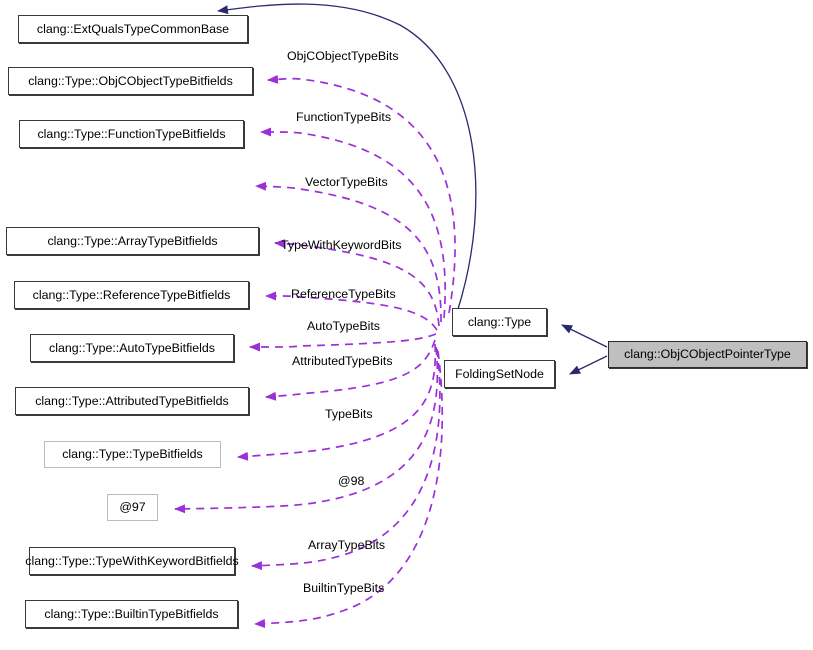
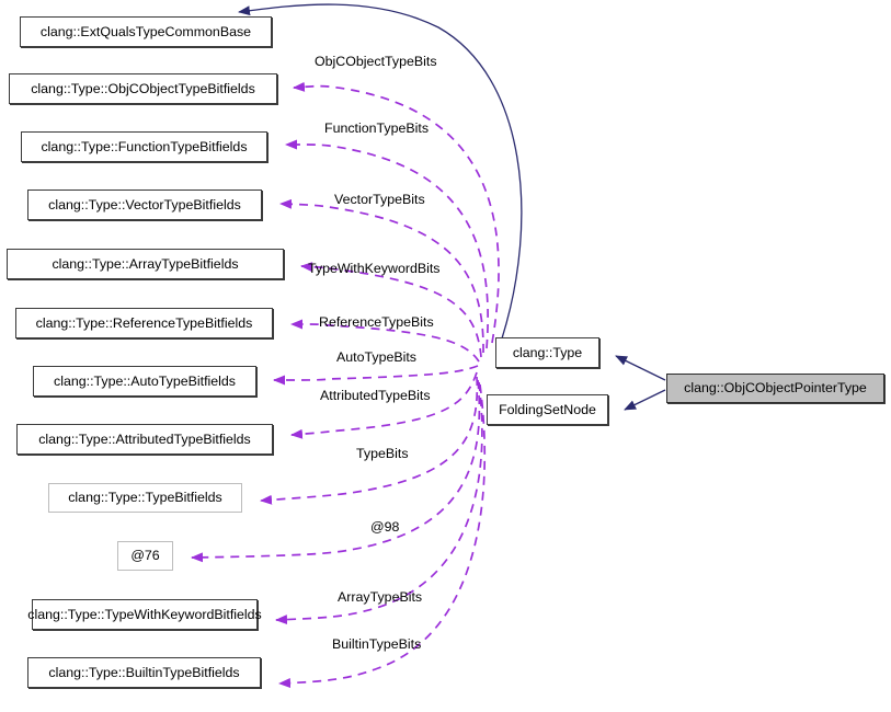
  clang::ExtQualsTypeCommonBase
  clang::Type::ObjCObjectTypeBitfields
  clang::Type::FunctionTypeBitfields
+ clang::Type::VectorTypeBitfields
  clang::Type::ArrayTypeBitfields
  clang::Type::ReferenceTypeBitfields
  clang::Type::AutoTypeBitfields
  clang::Type::AttributedTypeBitfields
  clang::Type::TypeBitfields
- @97
+ @76
  clang::Type::TypeWithKeywordBitfields
  clang::Type::BuiltinTypeBitfields
  clang::Type
  FoldingSetNode
  clang::ObjCObjectPointerType
  ObjCObjectTypeBits
  FunctionTypeBits
  VectorTypeBits
  TypeWithKeywordBits
  ReferenceTypeBits
  AutoTypeBits
  AttributedTypeBits
  TypeBits
  @98
  ArrayTypeBits
  BuiltinTypeBits
